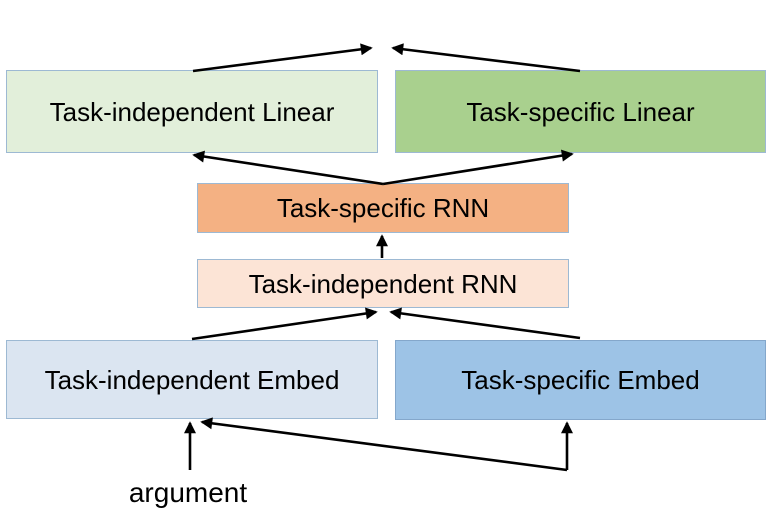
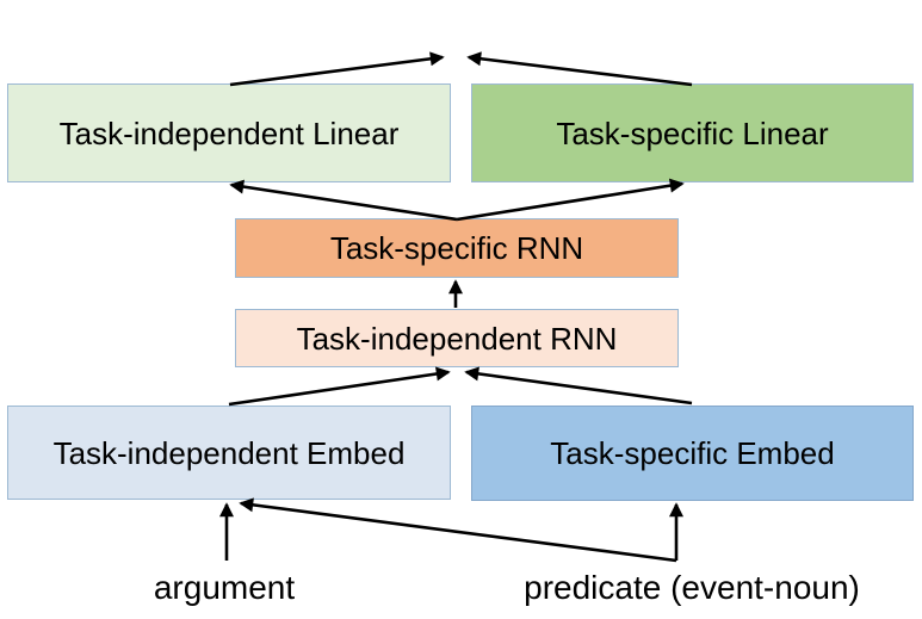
  Task-independent Linear
  Task-specific Linear
  Task-specific RNN
  Task-independent RNN
  Task-independent Embed
  Task-specific Embed
  argument
+ predicate (event-noun)
